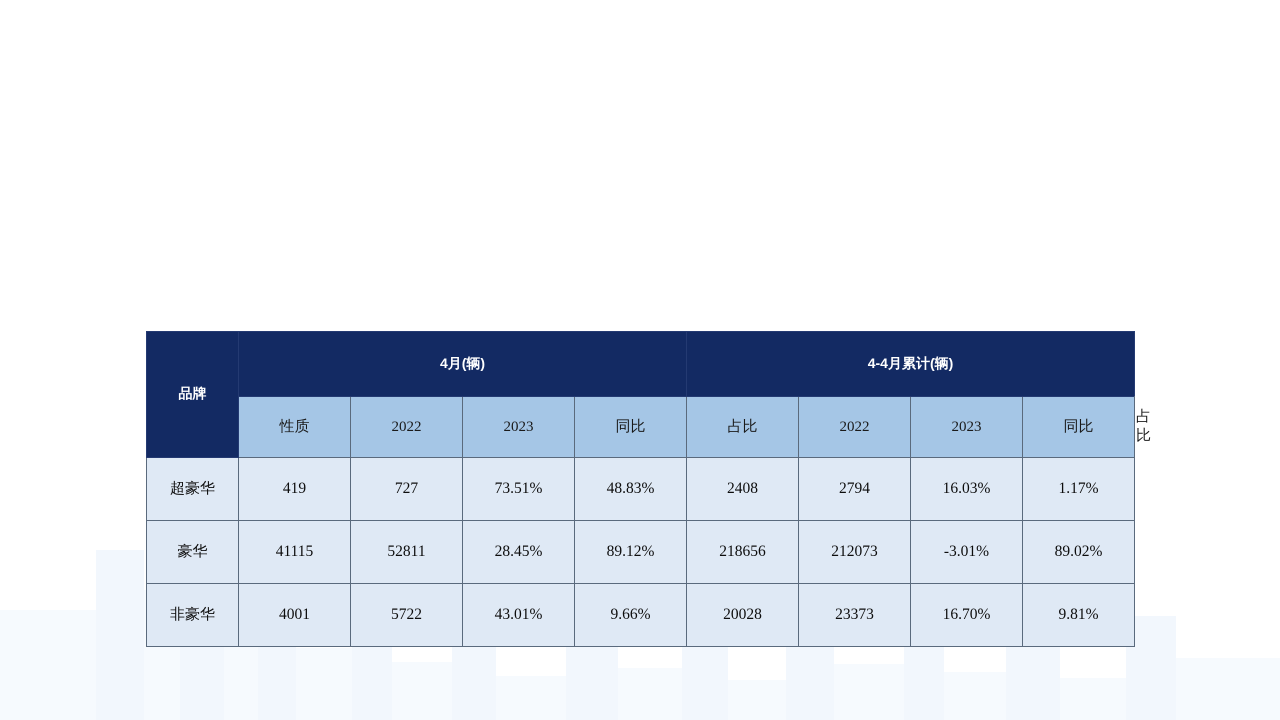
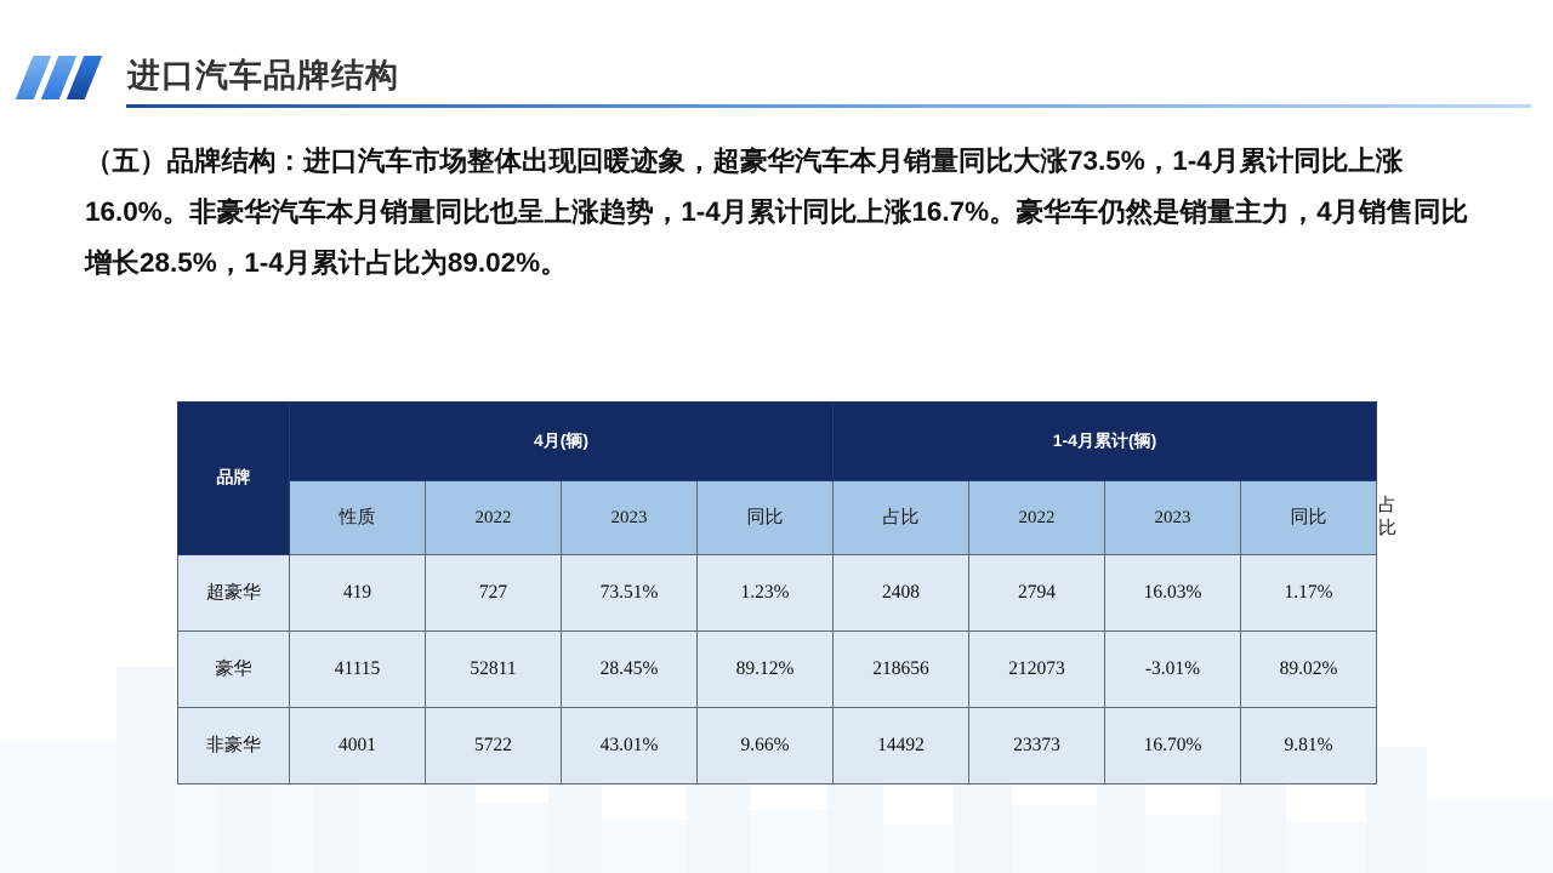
+ 进口汽车品牌结构
+ （五）品牌结构：进口汽车市场整体出现回暖迹象，超豪华汽车本月销量同比大涨73.5%，1-4月累计同比上涨16.0%。非豪华汽车本月销量同比也呈上涨趋势，1-4月累计同比上涨16.7%。豪华车仍然是销量主力，4月销售同比增长28.5%，1-4月累计占比为89.02%。
- 品牌	4月(辆)	4-4月累计(辆)
+ 品牌	4月(辆)	1-4月累计(辆)
  性质	2022	2023	同比	占比	2022	2023	同比	占比
- 超豪华	419	727	73.51%	48.83%	2408	2794	16.03%	1.17%
+ 超豪华	419	727	73.51%	1.23%	2408	2794	16.03%	1.17%
  豪华	41115	52811	28.45%	89.12%	218656	212073	-3.01%	89.02%
- 非豪华	4001	5722	43.01%	9.66%	20028	23373	16.70%	9.81%
+ 非豪华	4001	5722	43.01%	9.66%	14492	23373	16.70%	9.81%
